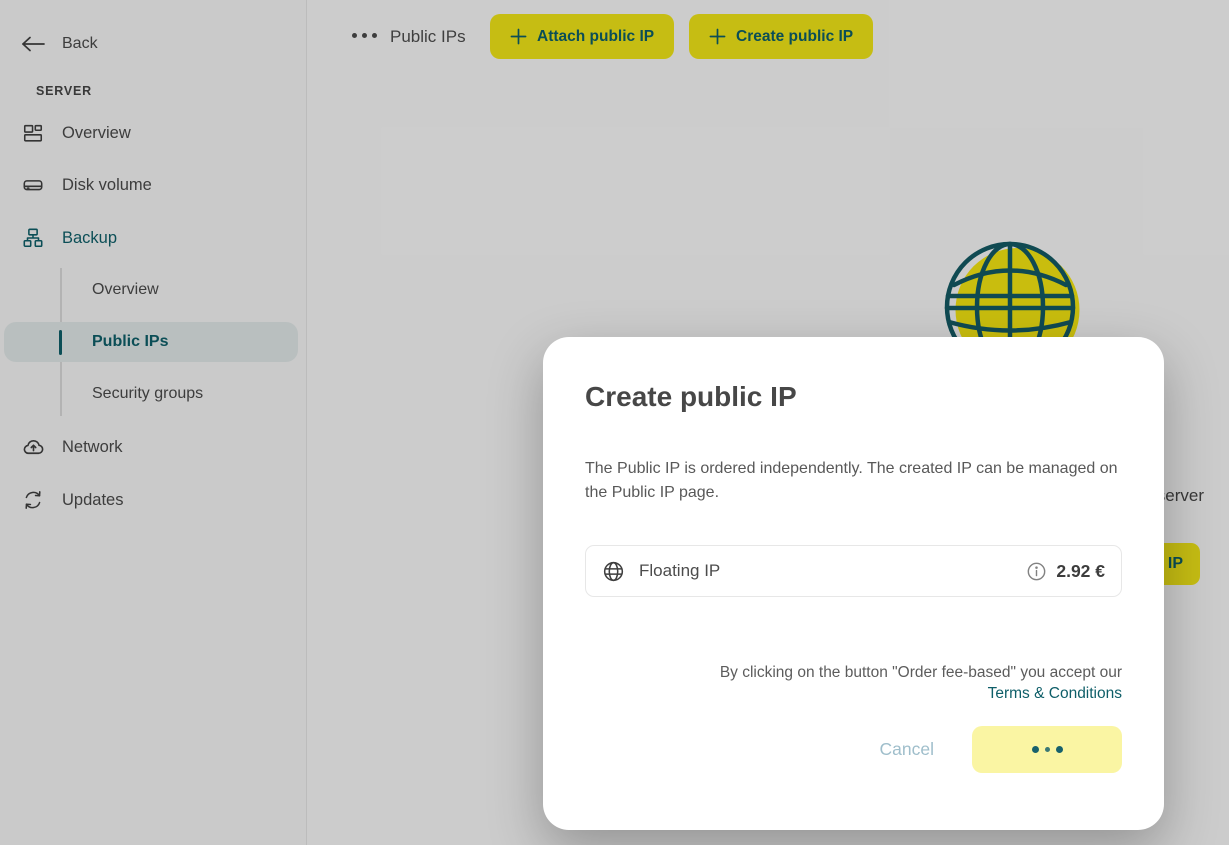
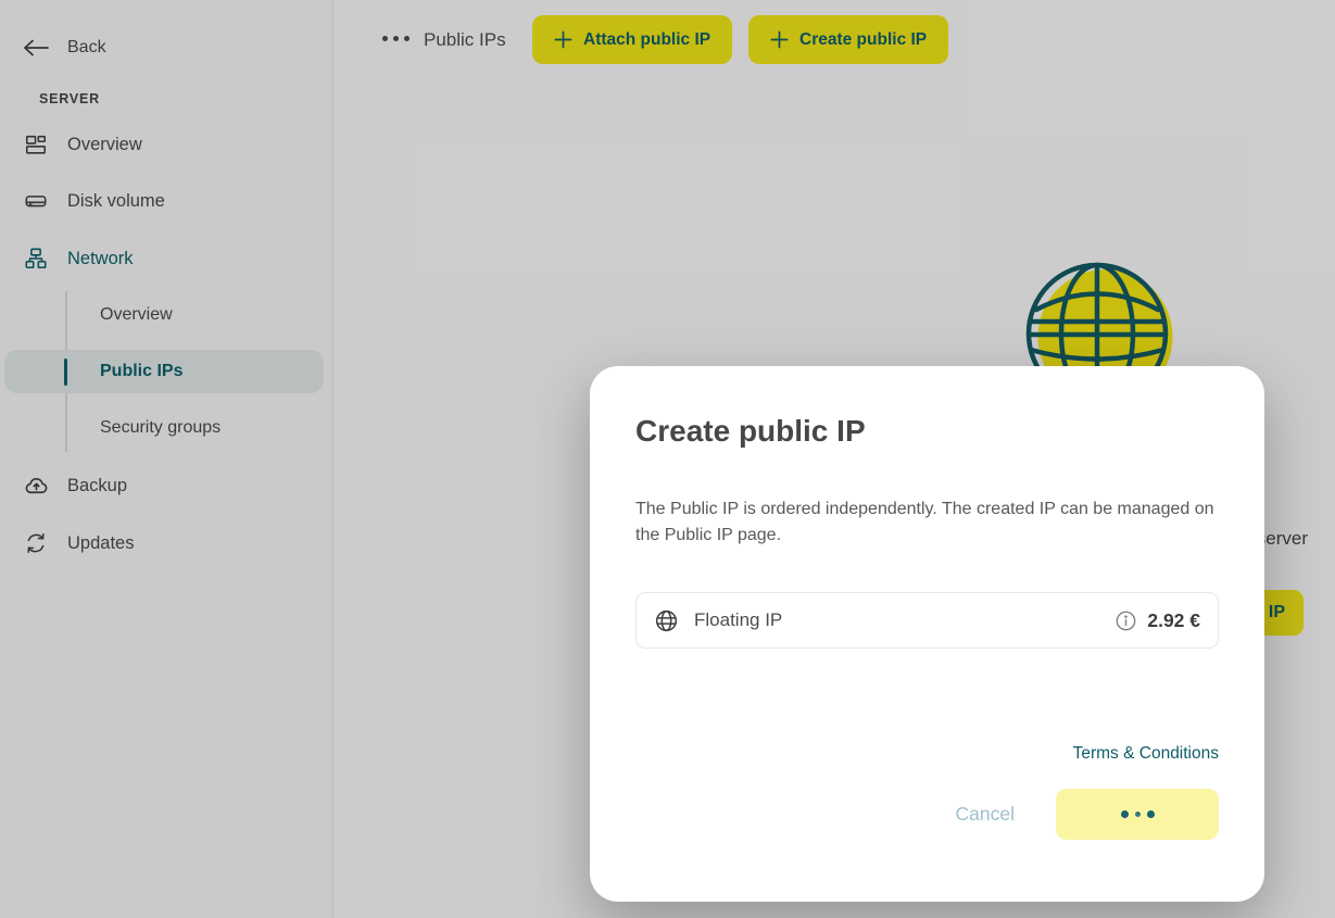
  Back
  SERVER
  Overview
  Disk volume
- Backup
+ Network
  Overview
  Public IPs
  Security groups
- Network
+ Backup
  Updates
  Public IPs
  Attach public IP
  Create public IP
  erver
  IP
  Create public IP
  The Public IP is ordered independently. The created IP can be managed on the Public IP page.
  Floating IP
  2.92 €
- By clicking on the button "Order fee-based" you accept our
  Terms & Conditions
  Cancel
